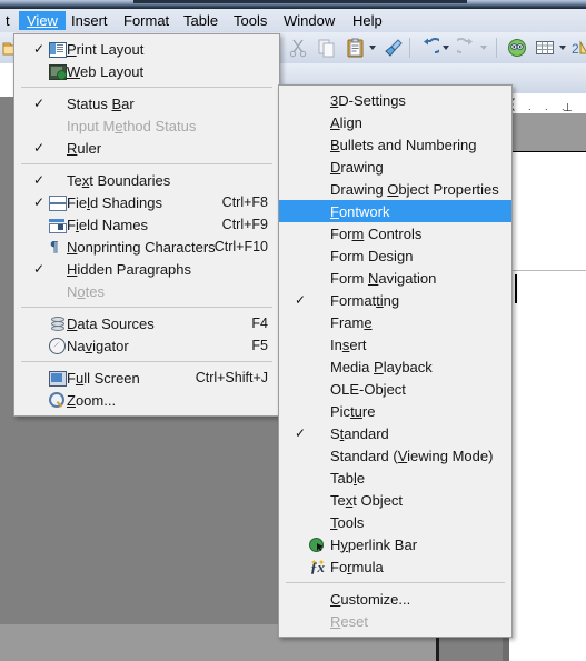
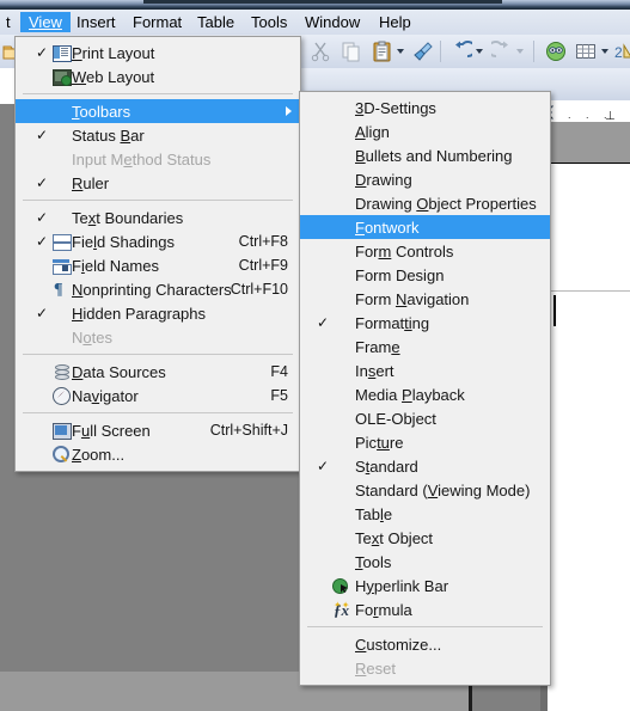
  t
  View
  Insert
  Format
  Table
  Tools
  Window
  Help
  2
  ⊥
  ✓
  Print Layout
  Web Layout
+ Toolbars
  ✓
  Status Bar
  Input Method Status
  ✓
  Ruler
  ✓
  Text Boundaries
  ✓
  Field Shadings
  Ctrl+F8
  Field Names
  Ctrl+F9
  ¶
  Nonprinting Characters
  Ctrl+F10
  ✓
  Hidden Paragraphs
  Notes
  Data Sources
  F4
  Navigator
  F5
  Full Screen
  Ctrl+Shift+J
  Zoom...
  3D-Settings
  Align
  Bullets and Numbering
  Drawing
  Drawing Object Properties
  Fontwork
  Form Controls
  Form Design
  Form Navigation
  ✓
  Formatting
  Frame
  Insert
  Media Playback
  OLE-Object
  Picture
  ✓
  Standard
  Standard (Viewing Mode)
  Table
  Text Object
  Tools
  Hyperlink Bar
  ✦✦
  ƒx
  Formula
  Customize...
  Reset
